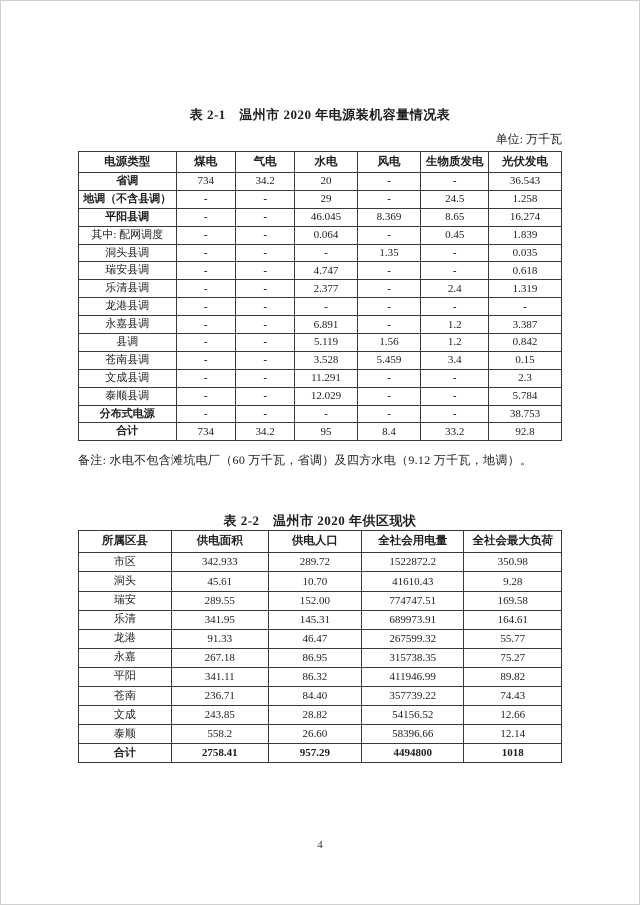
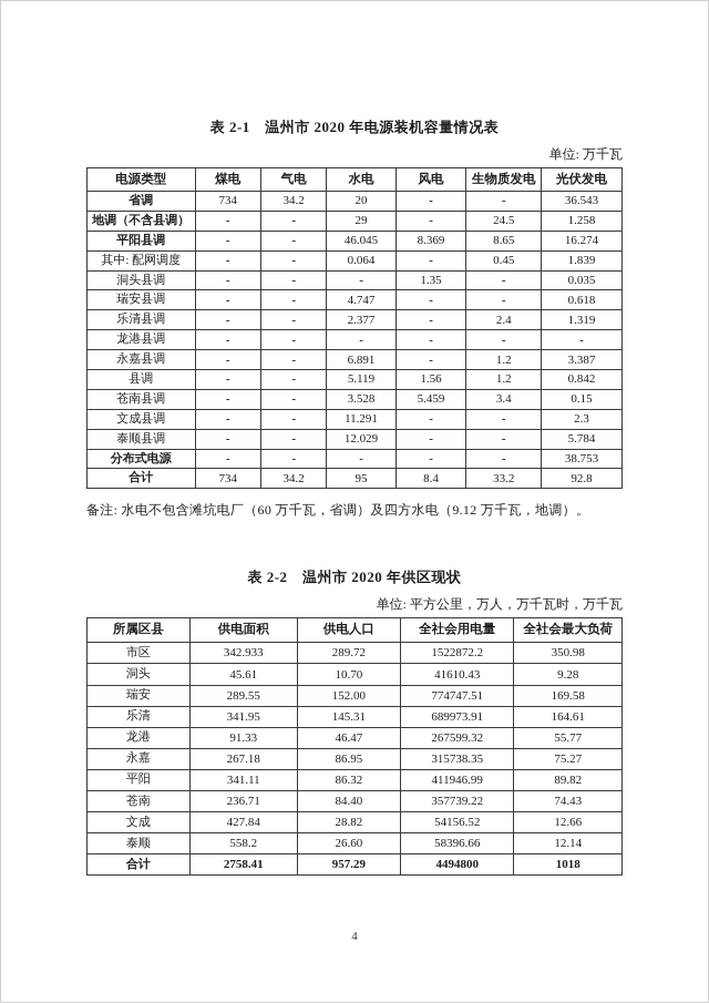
  表 2-1 温州市 2020 年电源装机容量情况表
  单位: 万千瓦
  电源类型	煤电	气电	水电	风电	生物质发电	光伏发电
  省调	734	34.2	20	-	-	36.543
  地调（不含县调）	-	-	29	-	24.5	1.258
  平阳县调	-	-	46.045	8.369	8.65	16.274
  其中: 配网调度	-	-	0.064	-	0.45	1.839
  洞头县调	-	-	-	1.35	-	0.035
  瑞安县调	-	-	4.747	-	-	0.618
  乐清县调	-	-	2.377	-	2.4	1.319
  龙港县调	-	-	-	-	-	-
  永嘉县调	-	-	6.891	-	1.2	3.387
  县调	-	-	5.119	1.56	1.2	0.842
  苍南县调	-	-	3.528	5.459	3.4	0.15
  文成县调	-	-	11.291	-	-	2.3
  泰顺县调	-	-	12.029	-	-	5.784
  分布式电源	-	-	-	-	-	38.753
  合计	734	34.2	95	8.4	33.2	92.8
  备注: 水电不包含滩坑电厂（60 万千瓦，省调）及四方水电（9.12 万千瓦，地调）。
  表 2-2 温州市 2020 年供区现状
+ 单位: 平方公里，万人，万千瓦时，万千瓦
  所属区县	供电面积	供电人口	全社会用电量	全社会最大负荷
  市区	342.933	289.72	1522872.2	350.98
  洞头	45.61	10.70	41610.43	9.28
  瑞安	289.55	152.00	774747.51	169.58
  乐清	341.95	145.31	689973.91	164.61
  龙港	91.33	46.47	267599.32	55.77
  永嘉	267.18	86.95	315738.35	75.27
  平阳	341.11	86.32	411946.99	89.82
  苍南	236.71	84.40	357739.22	74.43
- 文成	243.85	28.82	54156.52	12.66
+ 文成	427.84	28.82	54156.52	12.66
  泰顺	558.2	26.60	58396.66	12.14
  合计	2758.41	957.29	4494800	1018
  4
